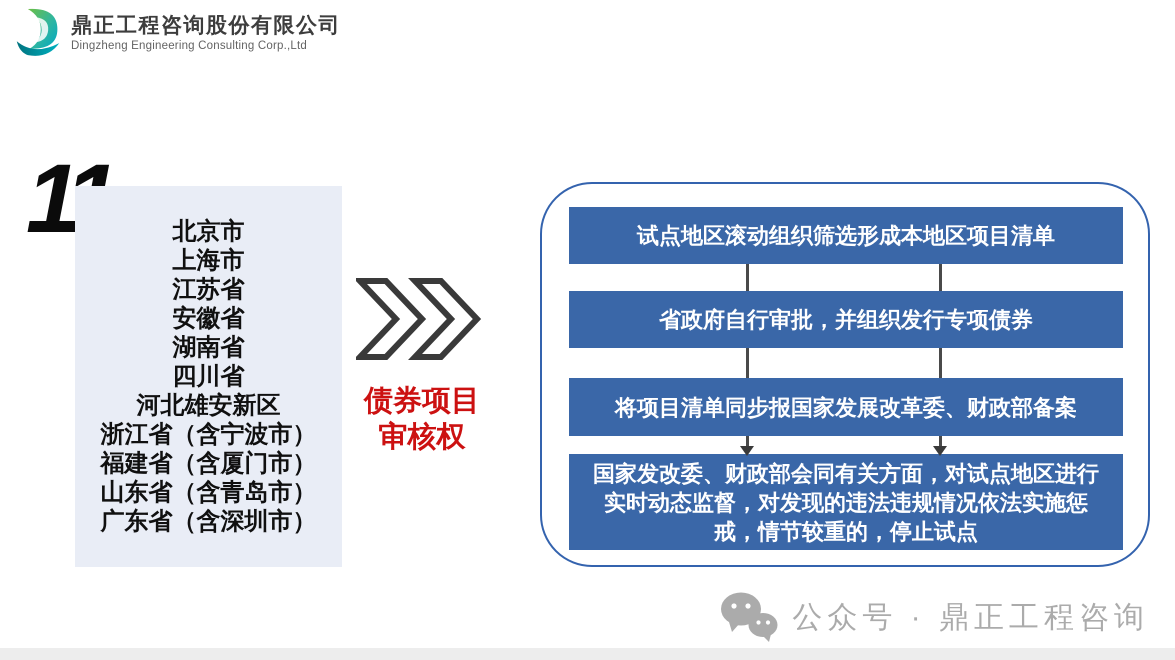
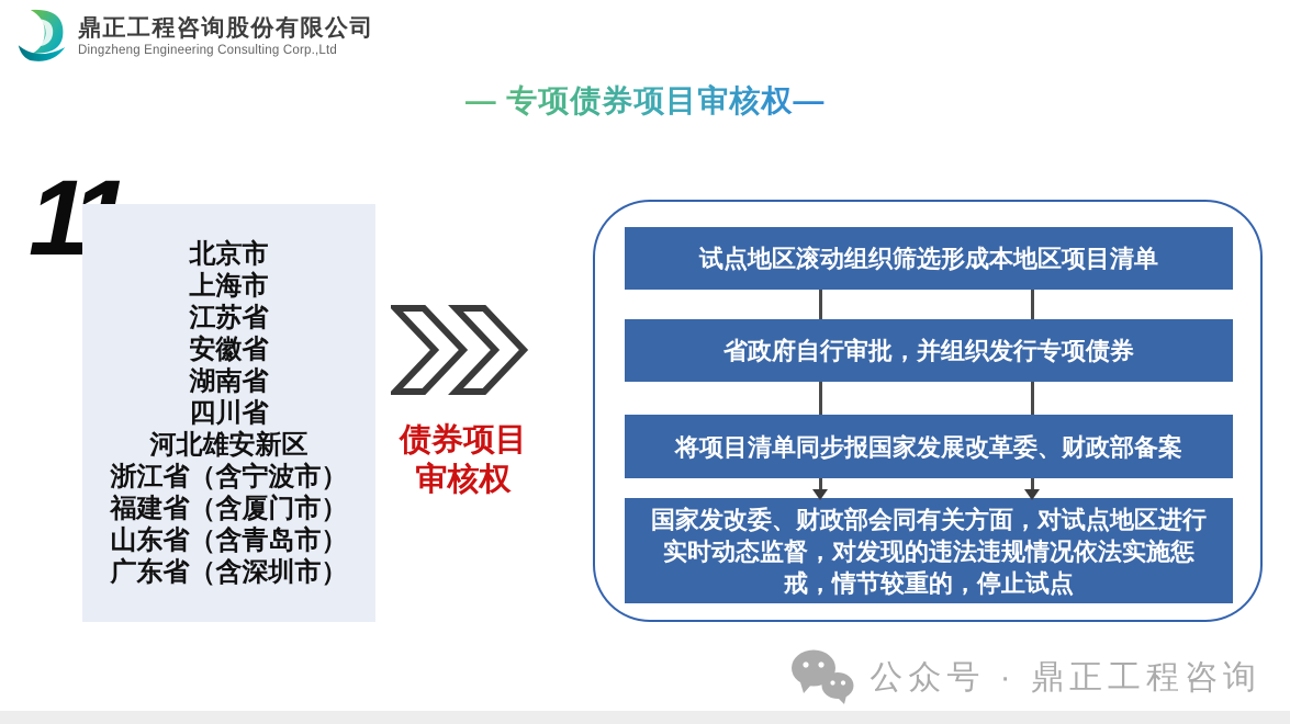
  鼎正工程咨询股份有限公司
  Dingzheng Engineering Consulting Corp.,Ltd
+ — 专项债券项目审核权—
  北京市
  上海市
  江苏省
  安徽省
  湖南省
  四川省
  河北雄安新区
  浙江省（含宁波市）
  福建省（含厦门市）
  山东省（含青岛市）
  广东省（含深圳市）
  债券项目
  审核权
  试点地区滚动组织筛选形成本地区项目清单
  省政府自行审批，并组织发行专项债券
  将项目清单同步报国家发展改革委、财政部备案
  国家发改委、财政部会同有关方面，对试点地区进行实时动态监督，对发现的违法违规情况依法实施惩戒，情节较重的，停止试点
  公众号 · 鼎正工程咨询
